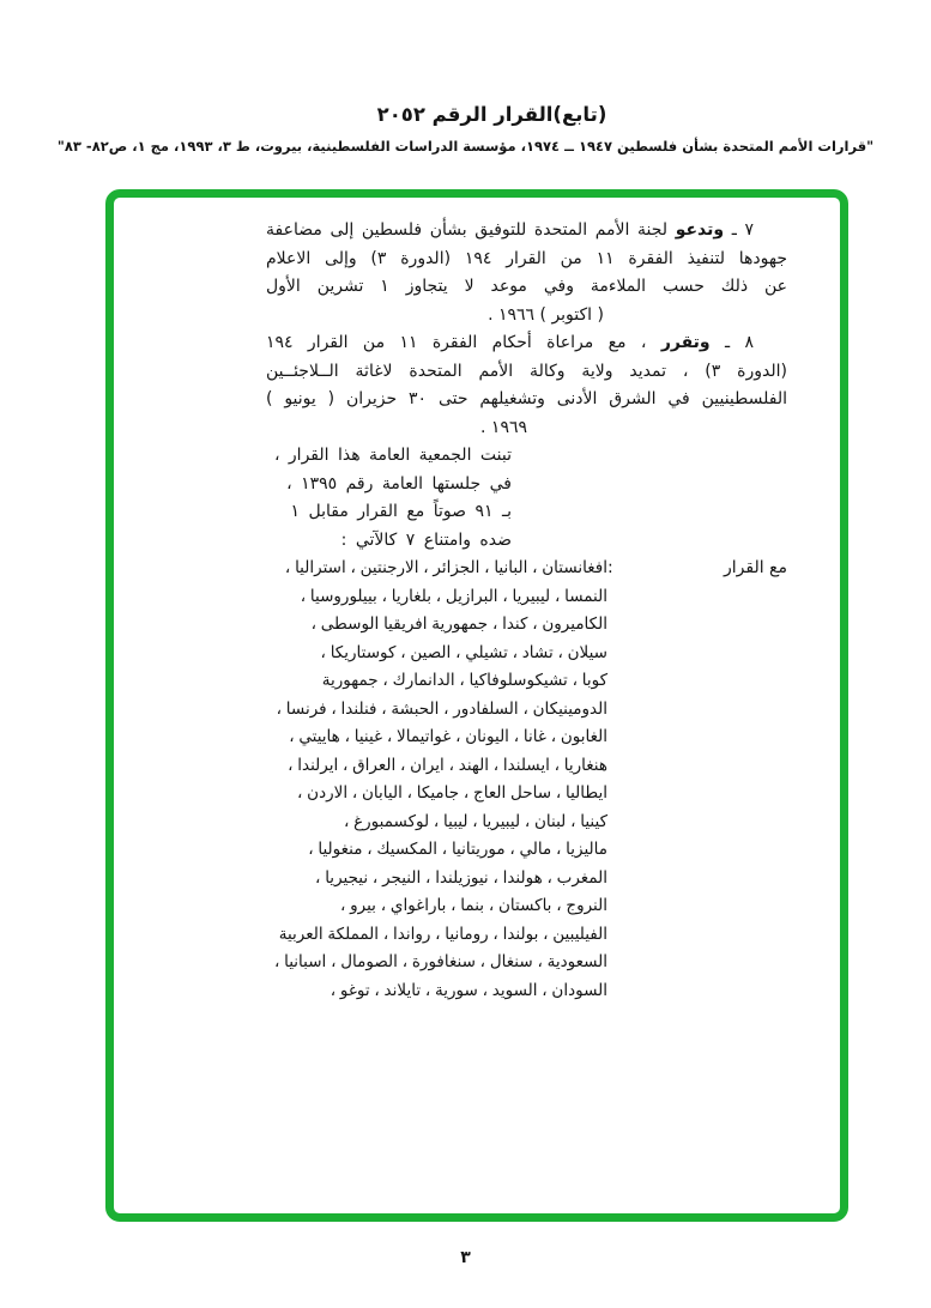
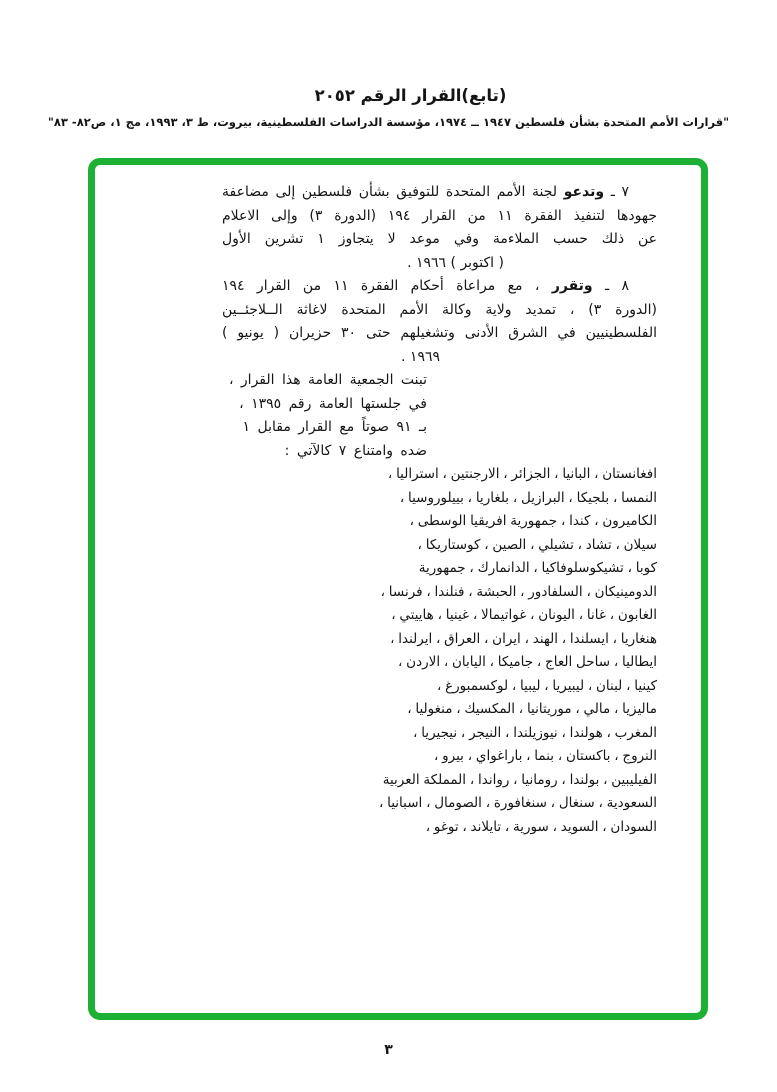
  (تابع)القرار الرقم ٢٠٥٢
  "قرارات الأمم المتحدة بشأن فلسطين ١٩٤٧ ــ ١٩٧٤، مؤسسة الدراسات الفلسطينية، بيروت، ط ٣، ١٩٩٣، مج ١، ص٨٢- ٨٣"
  ٧ ـ وتدعو لجنة الأمم المتحدة للتوفيق بشأن فلسطين إلى مضاعفة
  جهودها لتنفيذ الفقرة ١١ من القرار ١٩٤ (الدورة ٣) وإلى الاعلام
  عن ذلك حسب الملاءمة وفي موعد لا يتجاوز ١ تشرين الأول
  ( اكتوبر ) ١٩٦٦ .
  ٨ ـ وتقرر ، مع مراعاة أحكام الفقرة ١١ من القرار ١٩٤
  (الدورة ٣) ، تمديد ولاية وكالة الأمم المتحدة لاغاثة الــلاجئــين
  الفلسطينيين في الشرق الأدنى وتشغيلهم حتى ٣٠ حزيران ( يونيو )
  ١٩٦٩ .
  تبنت الجمعية العامة هذا القرار ،
  في جلستها العامة رقم ١٣٩٥ ،
  بـ ٩١ صوتاً مع القرار مقابل ١
  ضده وامتناع ٧ كالآتي :
- مع القرار
- :
  افغانستان ، البانيا ، الجزائر ، الارجنتين ، استراليا ،
- النمسا ، ليبيريا ، البرازيل ، بلغاريا ، بييلوروسيا ،
+ النمسا ، بلجيكا ، البرازيل ، بلغاريا ، بييلوروسيا ،
  الكاميرون ، كندا ، جمهورية افريقيا الوسطى ،
  سيلان ، تشاد ، تشيلي ، الصين ، كوستاريكا ،
  كوبا ، تشيكوسلوفاكيا ، الدانمارك ، جمهورية
  الدومينيكان ، السلفادور ، الحبشة ، فنلندا ، فرنسا ،
  الغابون ، غانا ، اليونان ، غواتيمالا ، غينيا ، هاييتي ،
  هنغاريا ، ايسلندا ، الهند ، ايران ، العراق ، ايرلندا ،
  ايطاليا ، ساحل العاج ، جاميكا ، اليابان ، الاردن ،
  كينيا ، لبنان ، ليبيريا ، ليبيا ، لوكسمبورغ ،
  ماليزيا ، مالي ، موريتانيا ، المكسيك ، منغوليا ،
  المغرب ، هولندا ، نيوزيلندا ، النيجر ، نيجيريا ،
  النروج ، باكستان ، بنما ، باراغواي ، بيرو ،
  الفيليبين ، بولندا ، رومانيا ، رواندا ، المملكة العربية
  السعودية ، سنغال ، سنغافورة ، الصومال ، اسبانيا ،
  السودان ، السويد ، سورية ، تايلاند ، توغو ،
  ٣
